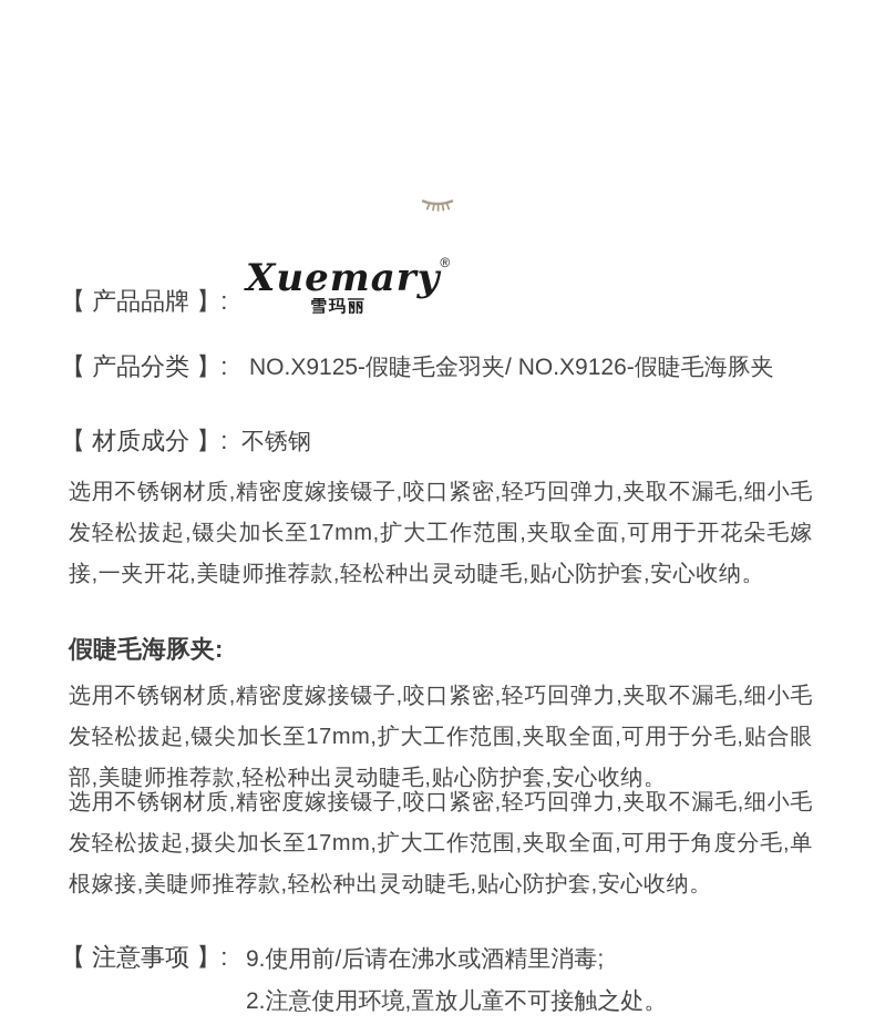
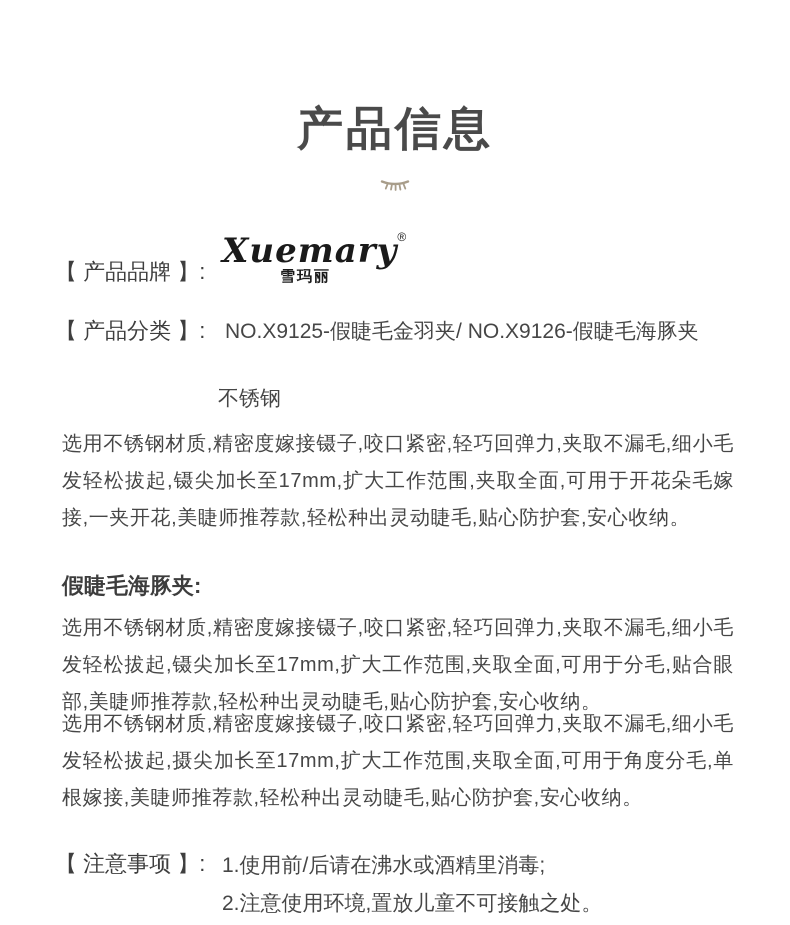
+ 产品信息
  【 产品品牌 】:
  Xuemary®
  雪玛丽
  【 产品分类 】:
  NO.X9125-假睫毛金羽夹/ NO.X9126-假睫毛海豚夹
- 【 材质成分 】:
  不锈钢
  选用不锈钢材质,精密度嫁接镊子,咬口紧密,轻巧回弹力,夹取不漏毛,细小毛发轻松拔起,镊尖加长至17mm,扩大工作范围,夹取全面,可用于开花朵毛嫁接,一夹开花,美睫师推荐款,轻松种出灵动睫毛,贴心防护套,安心收纳。
  假睫毛海豚夹:
  选用不锈钢材质,精密度嫁接镊子,咬口紧密,轻巧回弹力,夹取不漏毛,细小毛发轻松拔起,镊尖加长至17mm,扩大工作范围,夹取全面,可用于分毛,贴合眼部,美睫师推荐款,轻松种出灵动睫毛,贴心防护套,安心收纳。
  选用不锈钢材质,精密度嫁接镊子,咬口紧密,轻巧回弹力,夹取不漏毛,细小毛发轻松拔起,摄尖加长至17mm,扩大工作范围,夹取全面,可用于角度分毛,单根嫁接,美睫师推荐款,轻松种出灵动睫毛,贴心防护套,安心收纳。
  【 注意事项 】:
- 9.使用前/后请在沸水或酒精里消毒;
+ 1.使用前/后请在沸水或酒精里消毒;
  2.注意使用环境,置放儿童不可接触之处。
